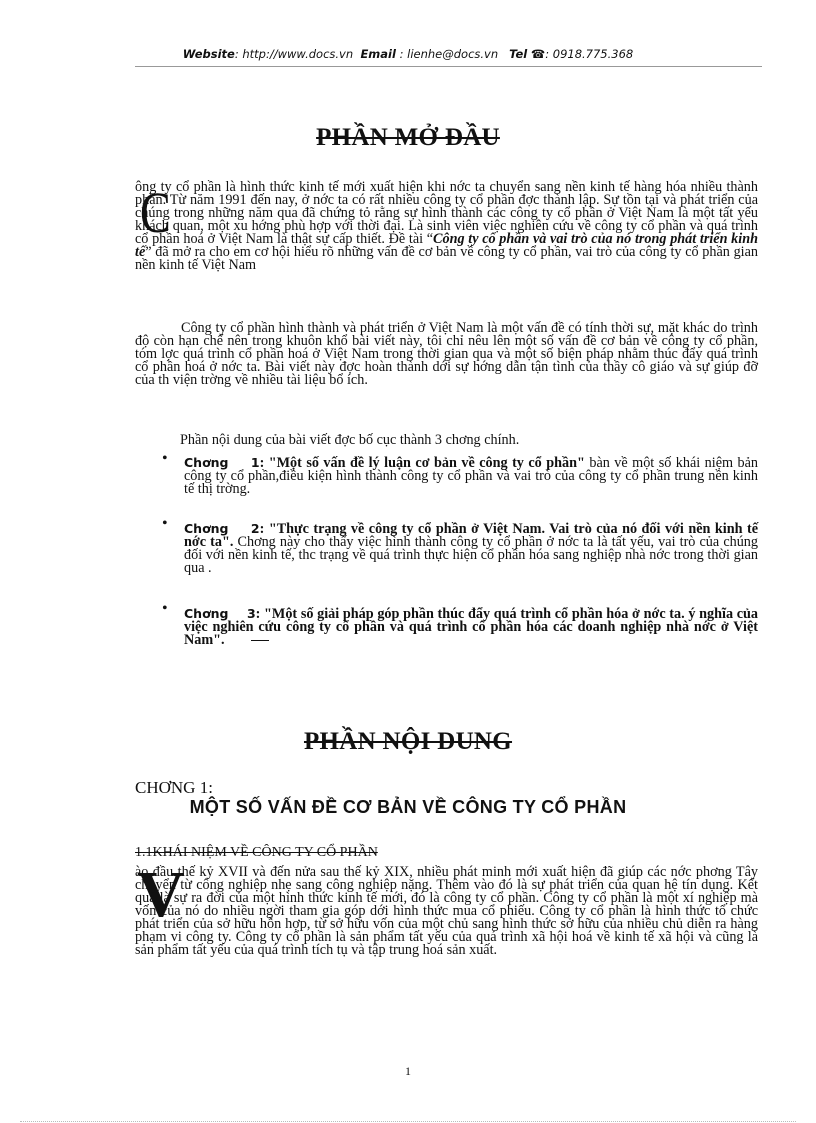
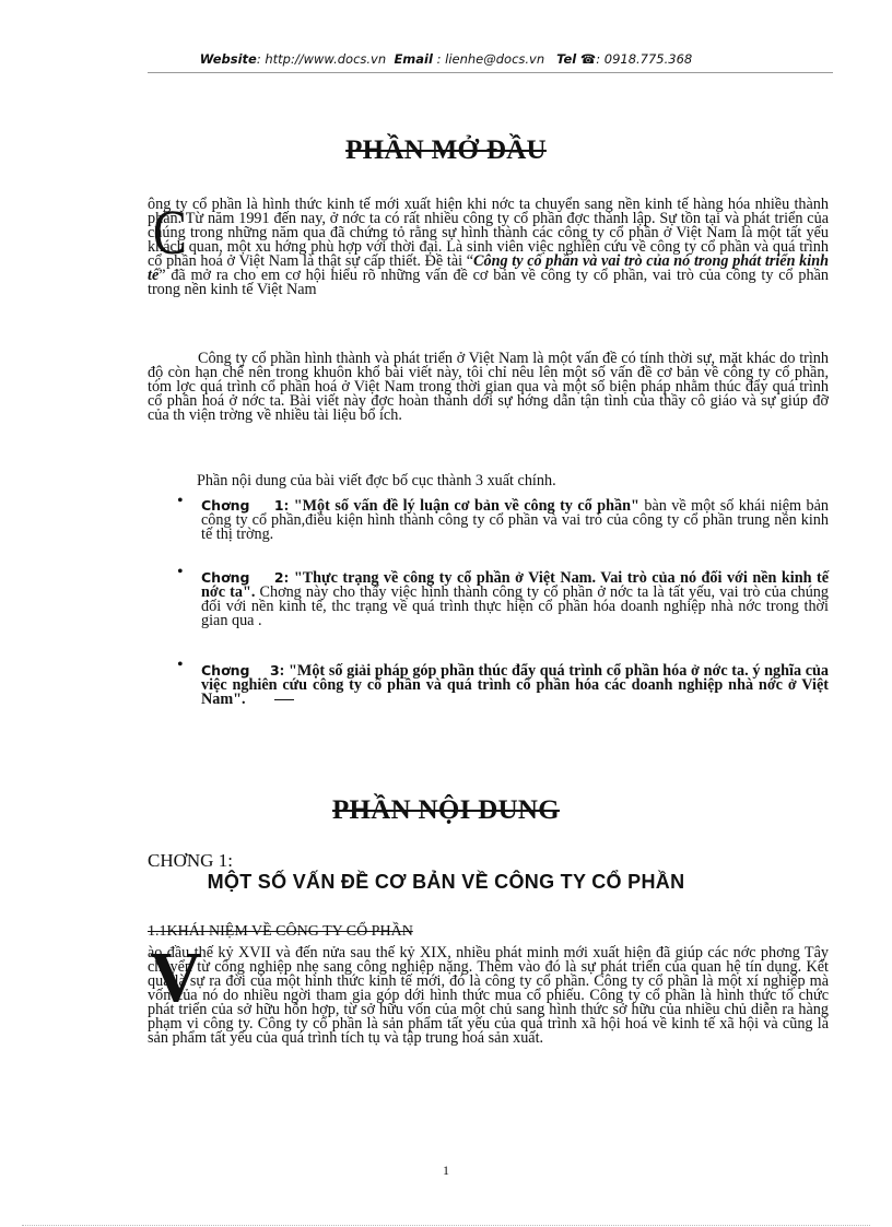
  Website: http://www.docs.vn Email : lienhe@docs.vn Tel ☎: 0918.775.368
  PHẦN MỞ ĐẦU
  C
- ông ty cổ phần là hình thức kinh tế mới xuất hiện khi nớc ta chuyển sang nền kinh tế hàng hóa nhiều thành phần. Từ năm 1991 đến nay, ở nớc ta có rất nhiều công ty cổ phần đợc thành lập. Sự tồn tại và phát triển của chúng trong những năm qua đã chứng tỏ rằng sự hình thành các công ty cổ phần ở Việt Nam là một tất yếu khách quan, một xu hớng phù hợp với thời đại. Là sinh viên việc nghiên cứu về công ty cổ phần và quá trình cổ phần hoá ở Việt Nam là thật sự cấp thiết. Đề tài “Công ty cổ phần và vai trò của nó trong phát triển kinh tế” đã mở ra cho em cơ hội hiểu rõ những vấn đề cơ bản về công ty cổ phần, vai trò của công ty cổ phần gian nền kinh tế Việt Nam
+ ông ty cổ phần là hình thức kinh tế mới xuất hiện khi nớc ta chuyển sang nền kinh tế hàng hóa nhiều thành phần. Từ năm 1991 đến nay, ở nớc ta có rất nhiều công ty cổ phần đợc thành lập. Sự tồn tại và phát triển của chúng trong những năm qua đã chứng tỏ rằng sự hình thành các công ty cổ phần ở Việt Nam là một tất yếu khách quan, một xu hớng phù hợp với thời đại. Là sinh viên việc nghiên cứu về công ty cổ phần và quá trình cổ phần hoá ở Việt Nam là thật sự cấp thiết. Đề tài “Công ty cổ phần và vai trò của nó trong phát triển kinh tế” đã mở ra cho em cơ hội hiểu rõ những vấn đề cơ bản về công ty cổ phần, vai trò của công ty cổ phần trong nền kinh tế Việt Nam
  Công ty cổ phần hình thành và phát triển ở Việt Nam là một vấn đề có tính thời sự, mặt khác do trình độ còn hạn chế nên trong khuôn khổ bài viết này, tôi chỉ nêu lên một số vấn đề cơ bản về công ty cổ phần, tóm lợc quá trình cổ phần hoá ở Việt Nam trong thời gian qua và một số biện pháp nhằm thúc đẩy quá trình cổ phần hoá ở nớc ta. Bài viết này đợc hoàn thành dới sự hớng dẫn tận tình của thầy cô giáo và sự giúp đỡ của th viện trờng về nhiều tài liệu bổ ích.
- Phần nội dung của bài viết đợc bố cục thành 3 chơng chính.
+ Phần nội dung của bài viết đợc bố cục thành 3 xuất chính.
  •
  Chơng 1: "Một số vấn đề lý luận cơ bản về công ty cổ phần" bàn về một số khái niệm bản công ty cổ phần,điều kiện hình thành công ty cổ phần và vai trò của công ty cổ phần trung nền kinh tế thị trờng.
  •
- Chơng 2: "Thực trạng về công ty cổ phần ở Việt Nam. Vai trò của nó đối với nền kinh tế nớc ta". Chơng này cho thấy việc hình thành công ty cổ phần ở nớc ta là tất yếu, vai trò của chúng đối với nền kinh tế, thc trạng về quá trình thực hiện cổ phần hóa sang nghiệp nhà nớc trong thời gian qua .
+ Chơng 2: "Thực trạng về công ty cổ phần ở Việt Nam. Vai trò của nó đối với nền kinh tế nớc ta". Chơng này cho thấy việc hình thành công ty cổ phần ở nớc ta là tất yếu, vai trò của chúng đối với nền kinh tế, thc trạng về quá trình thực hiện cổ phần hóa doanh nghiệp nhà nớc trong thời gian qua .
  •
  Chơng 3: "Một số giải pháp góp phần thúc đẩy quá trình cổ phần hóa ở nớc ta. ý nghĩa của việc nghiên cứu công ty cổ phần và quá trình cổ phần hóa các doanh nghiệp nhà nớc ở Việt Nam".
  PHẦN NỘI DUNG
  CHƠNG 1:
  MỘT SỐ VẤN ĐỀ CƠ BẢN VỀ CÔNG TY CỔ PHẦN
  1.1KHÁI NIỆM VỀ CÔNG TY CỔ PHẦN
  V
  ào đầu thế kỷ XVII và đến nửa sau thế kỷ XIX, nhiều phát minh mới xuất hiện đã giúp các nớc phơng Tây chuyển từ công nghiệp nhẹ sang công nghiệp nặng. Thêm vào đó là sự phát triển của quan hệ tín dụng. Kết quả là sự ra đời của một hình thức kinh tế mới, đó là công ty cổ phần. Công ty cổ phần là một xí nghiệp mà vốn của nó do nhiều ngời tham gia góp dới hình thức mua cổ phiếu. Công ty cổ phần là hình thức tổ chức phát triển của sở hữu hỗn hợp, từ sở hữu vốn của một chủ sang hình thức sở hữu của nhiều chủ diễn ra hàng phạm vi công ty. Công ty cổ phần là sản phẩm tất yếu của quá trình xã hội hoá về kinh tế xã hội và cũng là sản phẩm tất yếu của quá trình tích tụ và tập trung hoá sản xuất.
  1
